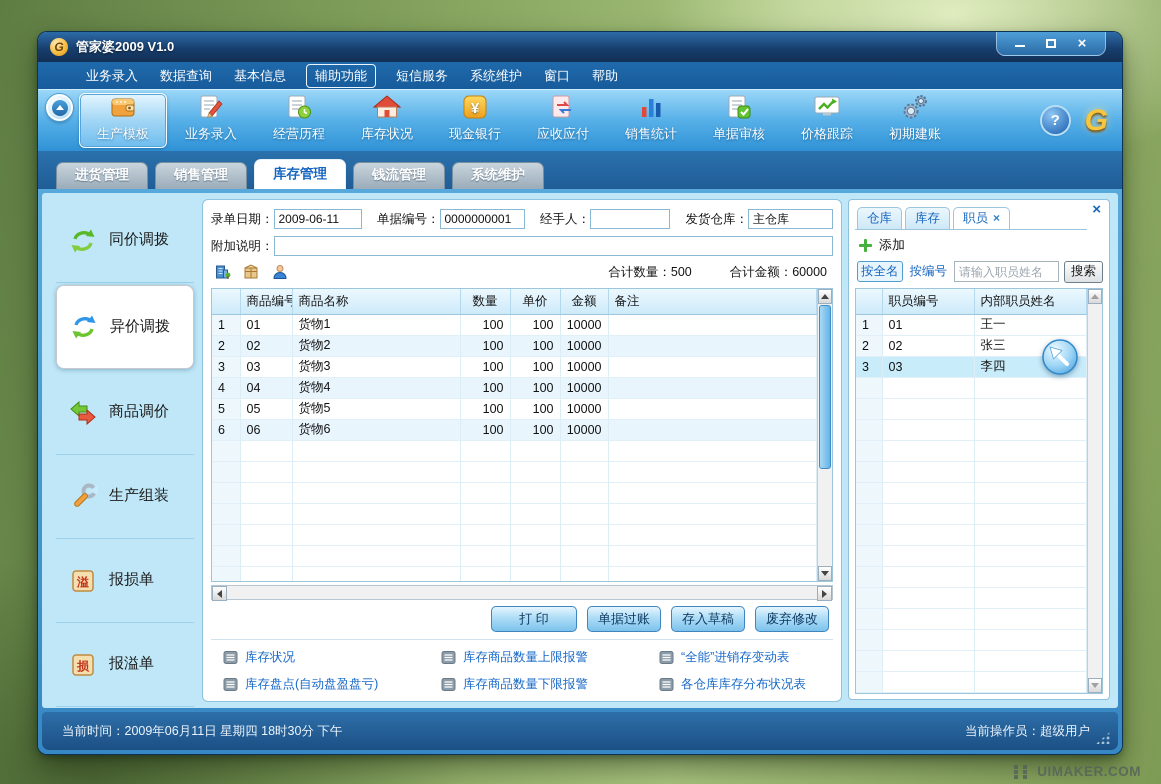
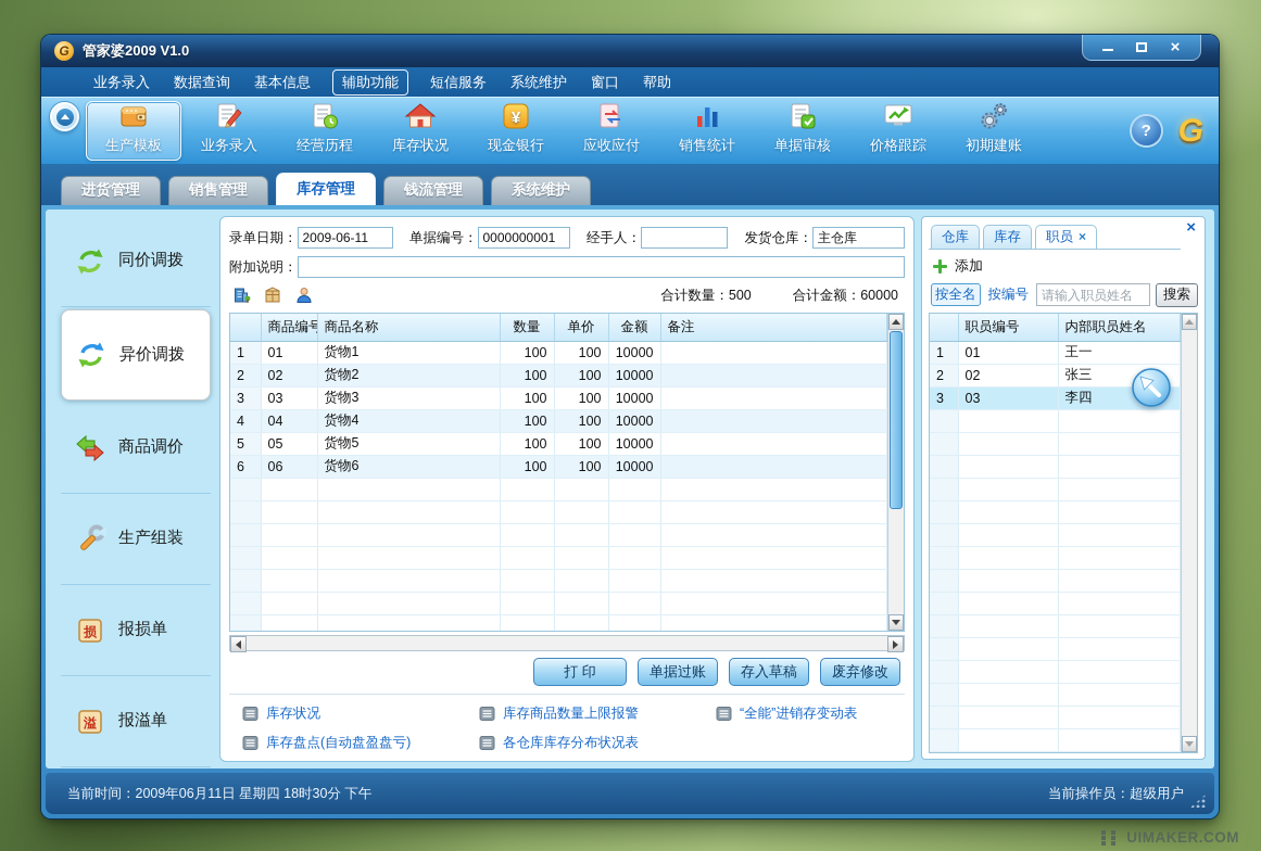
  G
  管家婆2009 V1.0
  ×
  业务录入
  数据查询
  基本信息
  辅助功能
  短信服务
  系统维护
  窗口
  帮助
  生产模板
  业务录入
  经营历程
  库存状况
  ¥
  现金银行
  应收应付
  销售统计
  单据审核
  价格跟踪
  初期建账
  ?
  G
  进货管理
  销售管理
  库存管理
  钱流管理
  系统维护
  同价调拨
  异价调拨
  商品调价
  生产组装
- 溢
+ 损
  报损单
- 损
+ 溢
  报溢单
  录单日期：
  2009-06-11
  单据编号：
  0000000001
  经手人：
  发货仓库：
  主仓库
  附加说明：
  合计数量：500
  合计金额：60000
  	商品编号	商品名称	数量	单价	金额	备注
  1	01	货物1	100	100	10000
  2	02	货物2	100	100	10000
  3	03	货物3	100	100	10000
  4	04	货物4	100	100	10000
  5	05	货物5	100	100	10000
  6	06	货物6	100	100	10000
  打 印
  单据过账
  存入草稿
  废弃修改
  库存状况
  库存商品数量上限报警
  “全能”进销存变动表
  库存盘点(自动盘盈盘亏)
- 库存商品数量下限报警
  各仓库库存分布状况表
  ×
  仓库
  库存
  职员
  ×
  添加
  按全名
  按编号
  请输入职员姓名
  搜索
  	职员编号	内部职员姓名
  1	01	王一
  2	02	张三
  3	03	李四
  当前时间：2009年06月11日 星期四 18时30分 下午
  当前操作员：超级用户
  UIMAKER.COM
